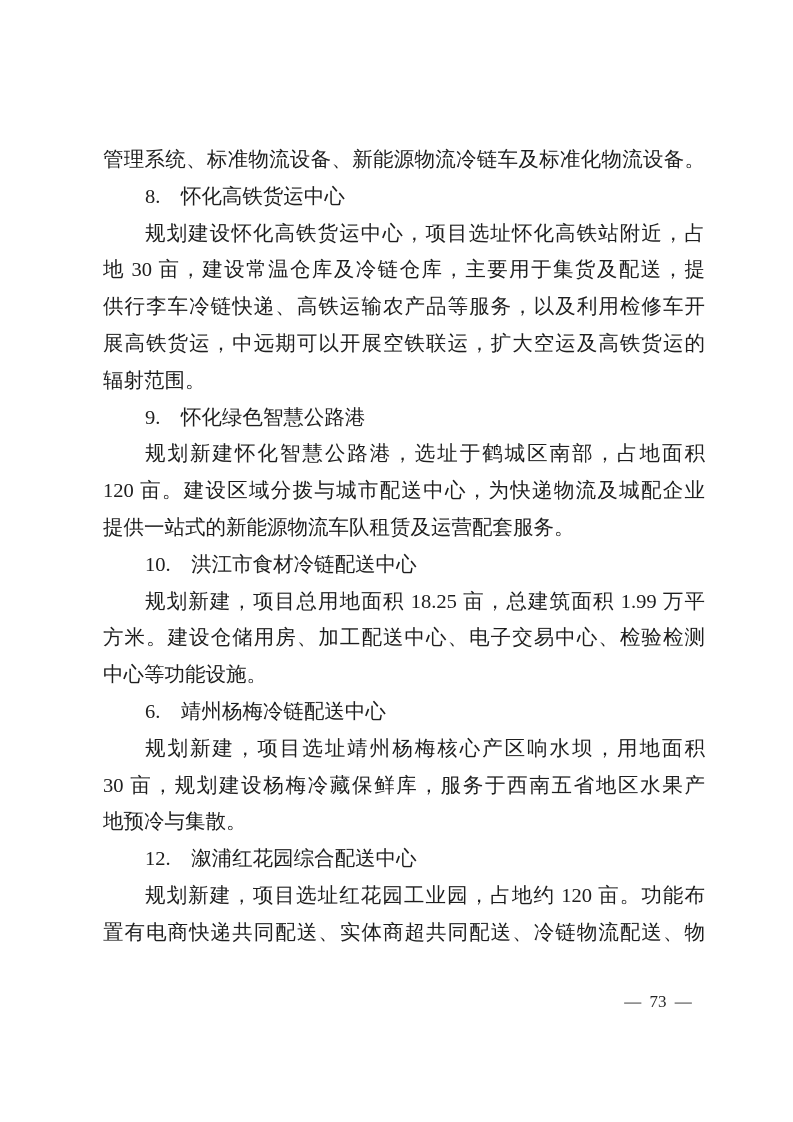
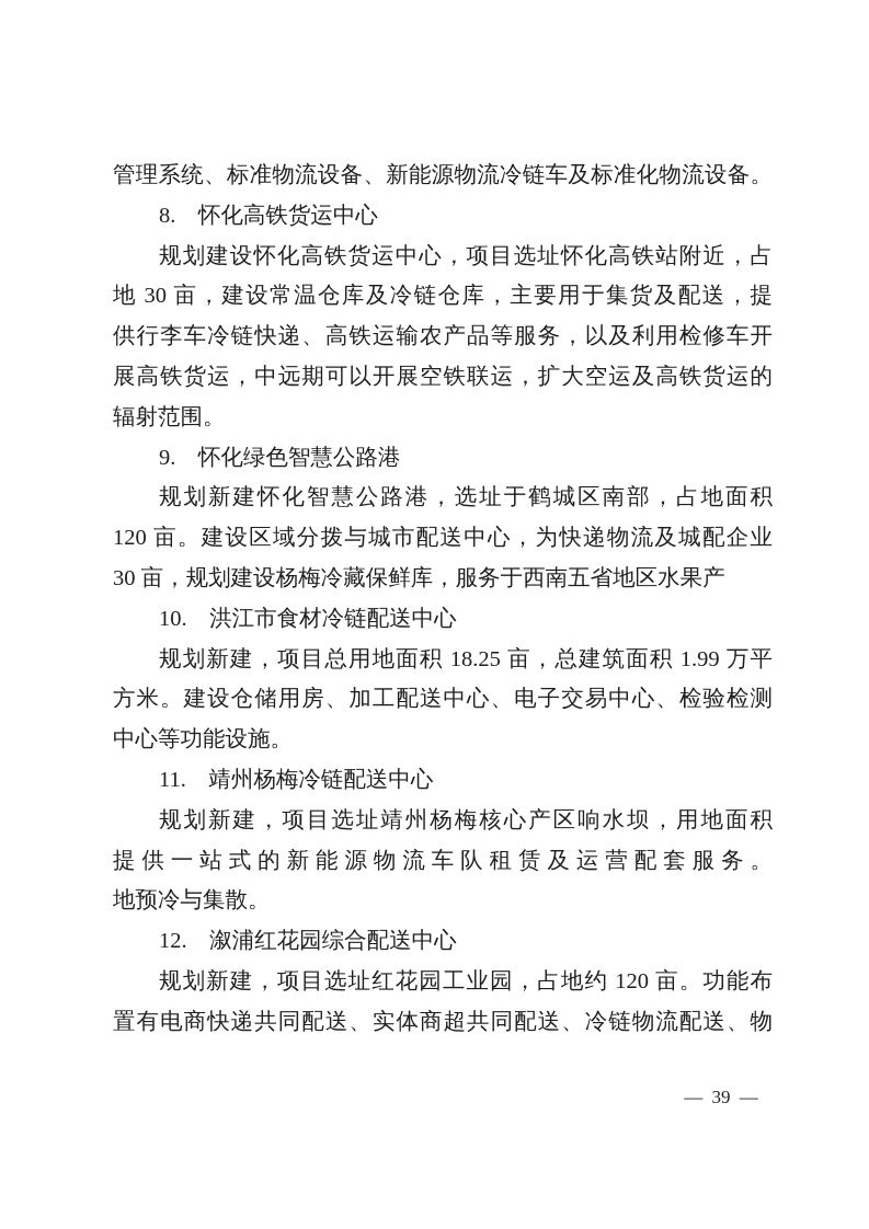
  管理系统、标准物流设备、新能源物流冷链车及标准化物流设备。
  8. 怀化高铁货运中心
  规划建设怀化高铁货运中心，项目选址怀化高铁站附近，占
  地 30 亩，建设常温仓库及冷链仓库，主要用于集货及配送，提
  供行李车冷链快递、高铁运输农产品等服务，以及利用检修车开
  展高铁货运，中远期可以开展空铁联运，扩大空运及高铁货运的
  辐射范围。
  9. 怀化绿色智慧公路港
  规划新建怀化智慧公路港，选址于鹤城区南部，占地面积
  120 亩。建设区域分拨与城市配送中心，为快递物流及城配企业
- 提供一站式的新能源物流车队租赁及运营配套服务。
+ 30 亩，规划建设杨梅冷藏保鲜库，服务于西南五省地区水果产
  10. 洪江市食材冷链配送中心
  规划新建，项目总用地面积 18.25 亩，总建筑面积 1.99 万平
  方米。建设仓储用房、加工配送中心、电子交易中心、检验检测
  中心等功能设施。
- 6. 靖州杨梅冷链配送中心
+ 11. 靖州杨梅冷链配送中心
  规划新建，项目选址靖州杨梅核心产区响水坝，用地面积
- 30 亩，规划建设杨梅冷藏保鲜库，服务于西南五省地区水果产
+ 提供一站式的新能源物流车队租赁及运营配套服务。
  地预冷与集散。
  12. 溆浦红花园综合配送中心
  规划新建，项目选址红花园工业园，占地约 120 亩。功能布
  置有电商快递共同配送、实体商超共同配送、冷链物流配送、物
- — 73 —
+ — 39 —
